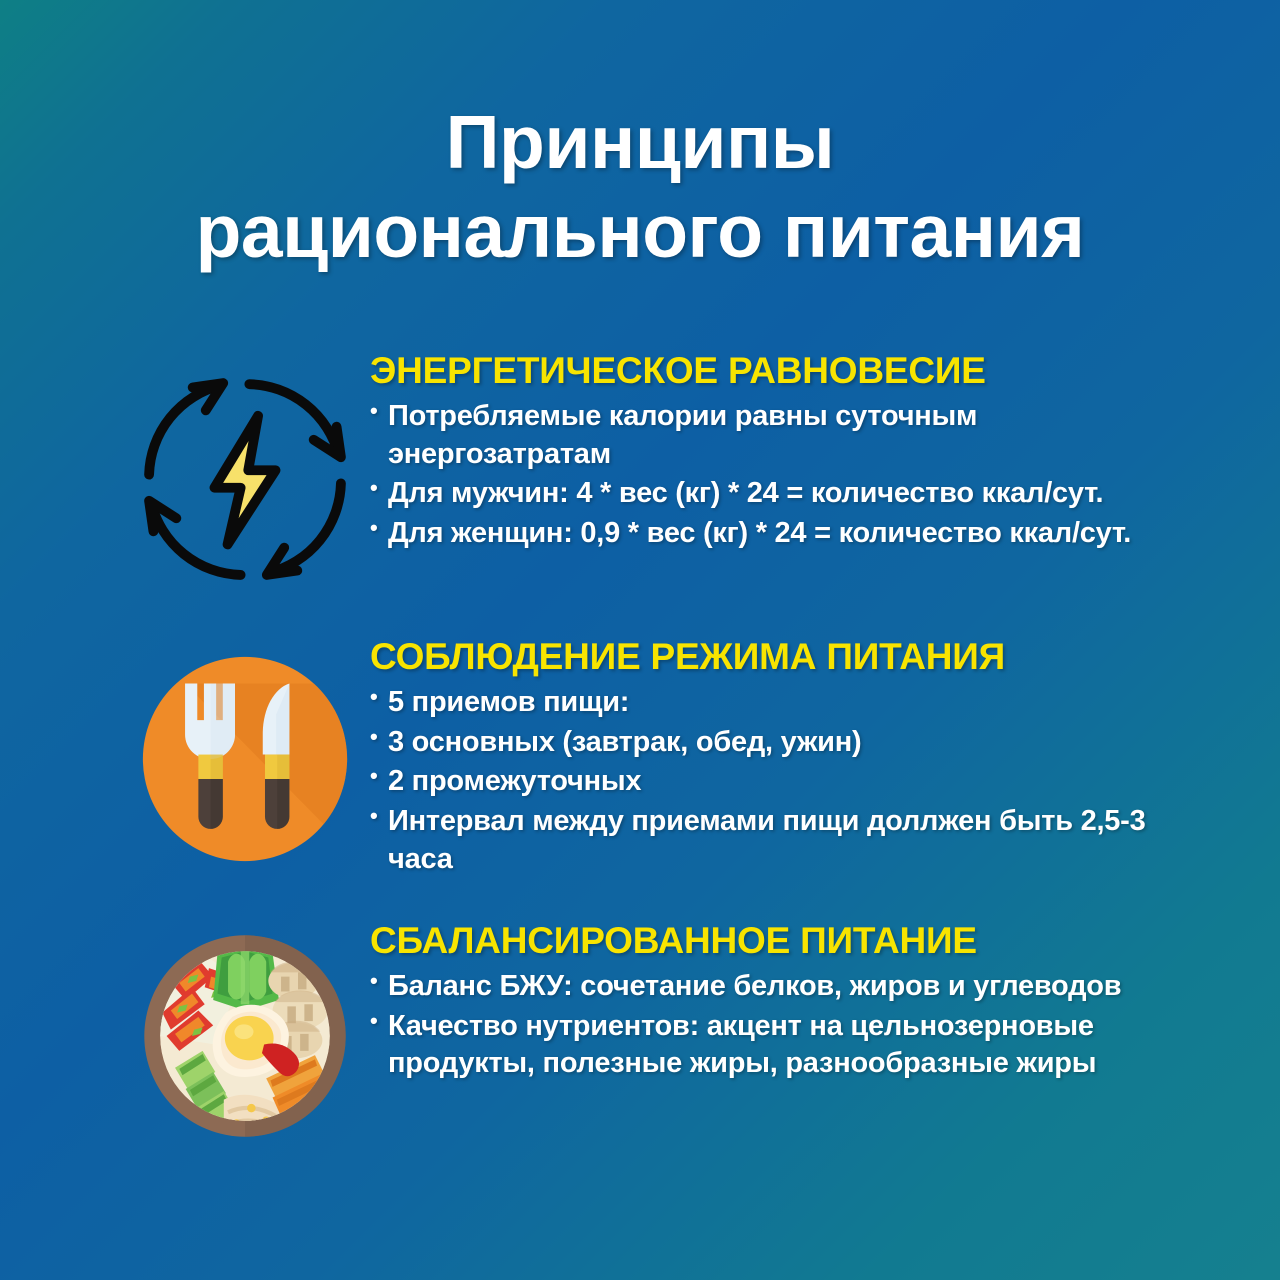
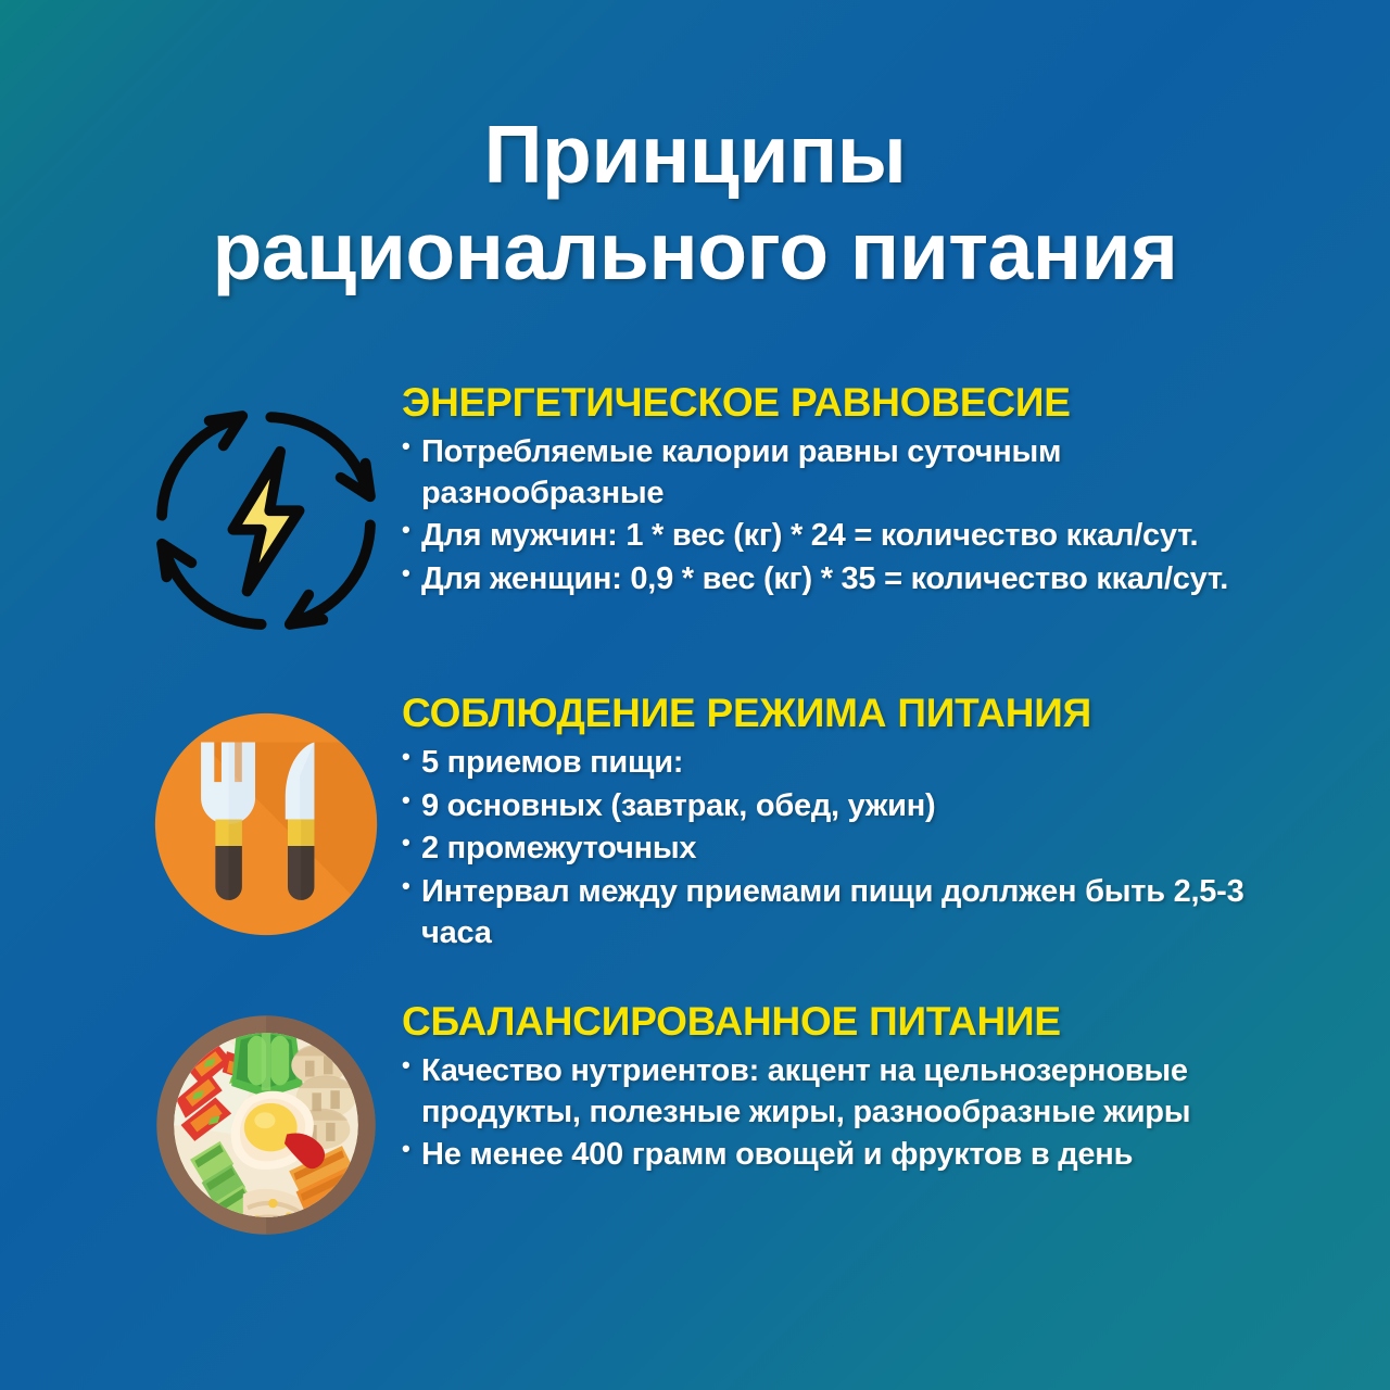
  Принципы
  рационального питания
  ЭНЕРГЕТИЧЕСКОЕ РАВНОВЕСИЕ
- Потребляемые калории равны суточным энергозатратам
+ Потребляемые калории равны суточным разнообразные
- Для мужчин: 4 * вес (кг) * 24 = количество ккал/сут.
+ Для мужчин: 1 * вес (кг) * 24 = количество ккал/сут.
- Для женщин: 0,9 * вес (кг) * 24 = количество ккал/сут.
+ Для женщин: 0,9 * вес (кг) * 35 = количество ккал/сут.
  СОБЛЮДЕНИЕ РЕЖИМА ПИТАНИЯ
  5 приемов пищи:
- 3 основных (завтрак, обед, ужин)
+ 9 основных (завтрак, обед, ужин)
  2 промежуточных
  Интервал между приемами пищи доллжен быть 2,5-3 часа
  СБАЛАНСИРОВАННОЕ ПИТАНИЕ
- Баланс БЖУ: сочетание белков, жиров и углеводов
  Качество нутриентов: акцент на цельнозерновые продукты, полезные жиры, разнообразные жиры
+ Не менее 400 грамм овощей и фруктов в день
